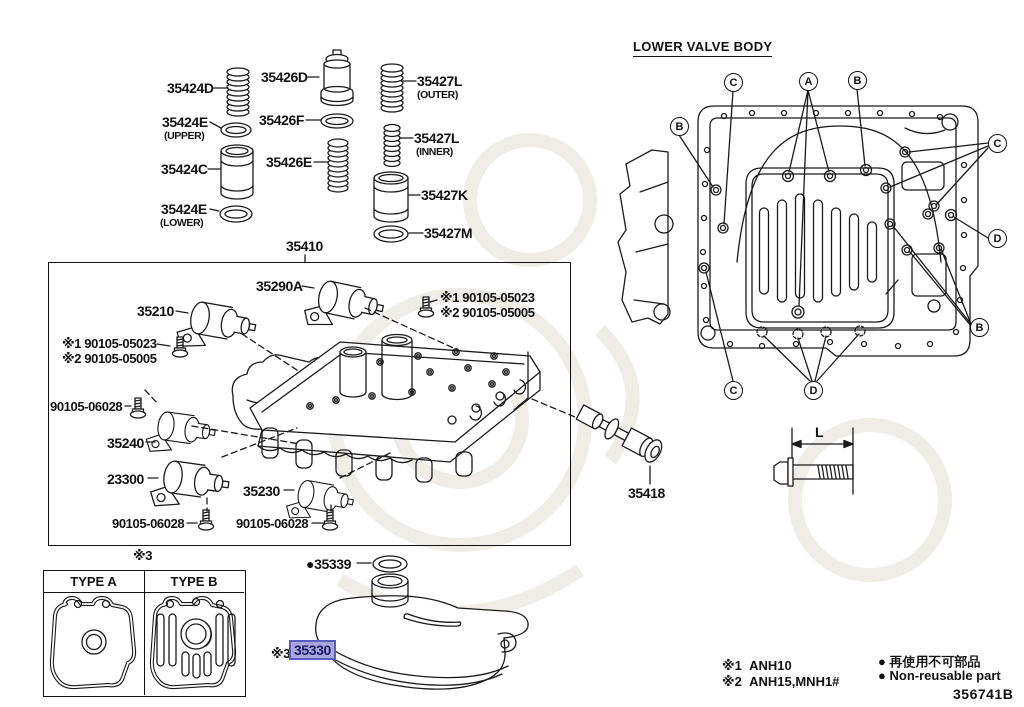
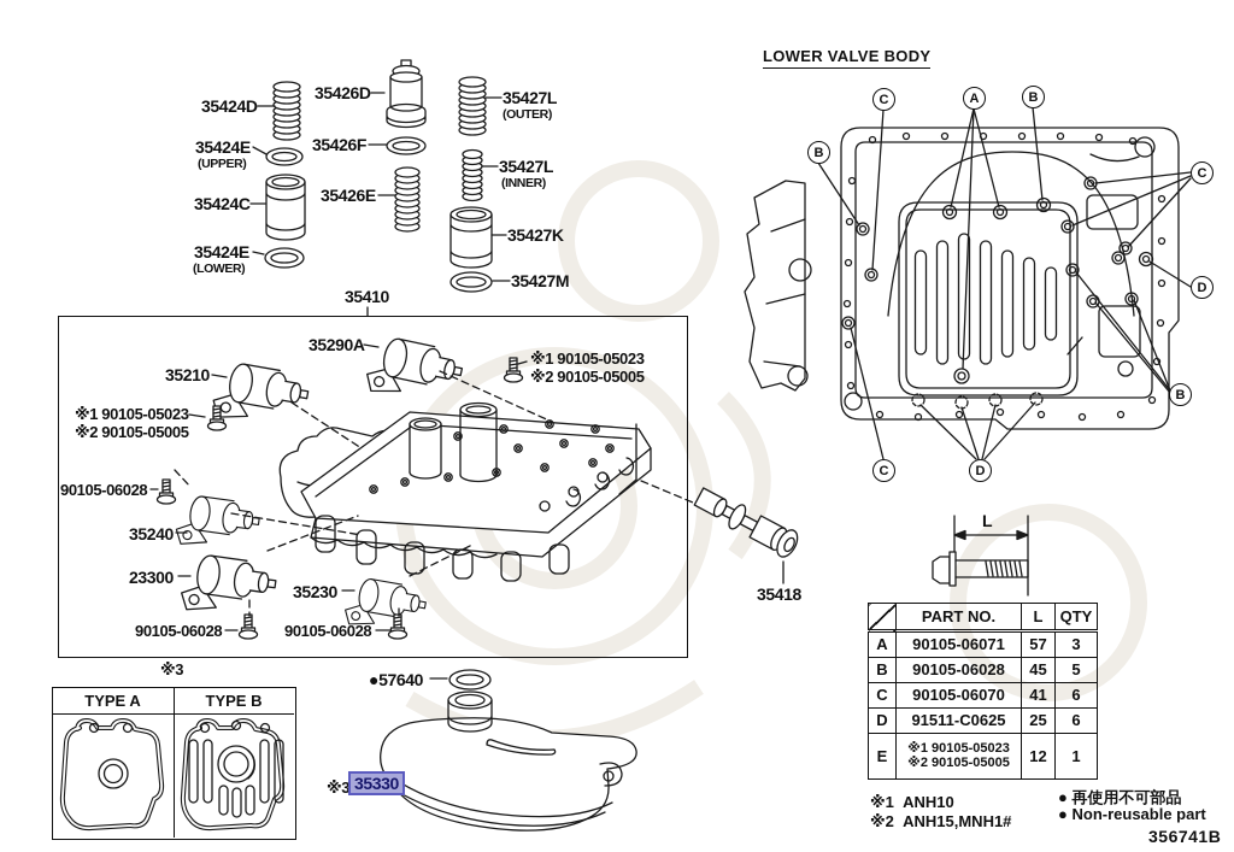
  35424D
  35424E
  (UPPER)
  35424C
  35424E
  (LOWER)
  35426D
  35426F
  35426E
  35427L
  (OUTER)
  35427L
  (INNER)
  35427K
  35427M
  35410
  35290A
  35210
  ※1 90105-05023
  ※2 90105-05005
  ※1 90105-05023
  ※2 90105-05005
  90105-06028
  35240
  23300
  35230
  90105-06028
  90105-06028
  35418
- ●35339
+ ●57640
  ※3
  35330
  ※3
  TYPE A
  TYPE B
  LOWER VALVE BODY
  C
  A
  B
  B
  C
  D
  B
  C
  D
  L
+ 	PART NO.	L	QTY
+ A	90105-06071	57	3
+ B	90105-06028	45	5
+ C	90105-06070	41	6
+ D	91511-C0625	25	6
+ E	※1 90105-05023 ※2 90105-05005	12	1
  ※1 ANH10
  ※2 ANH15,MNH1#
  ● 再使用不可部品
  ● Non-reusable part
  356741B
